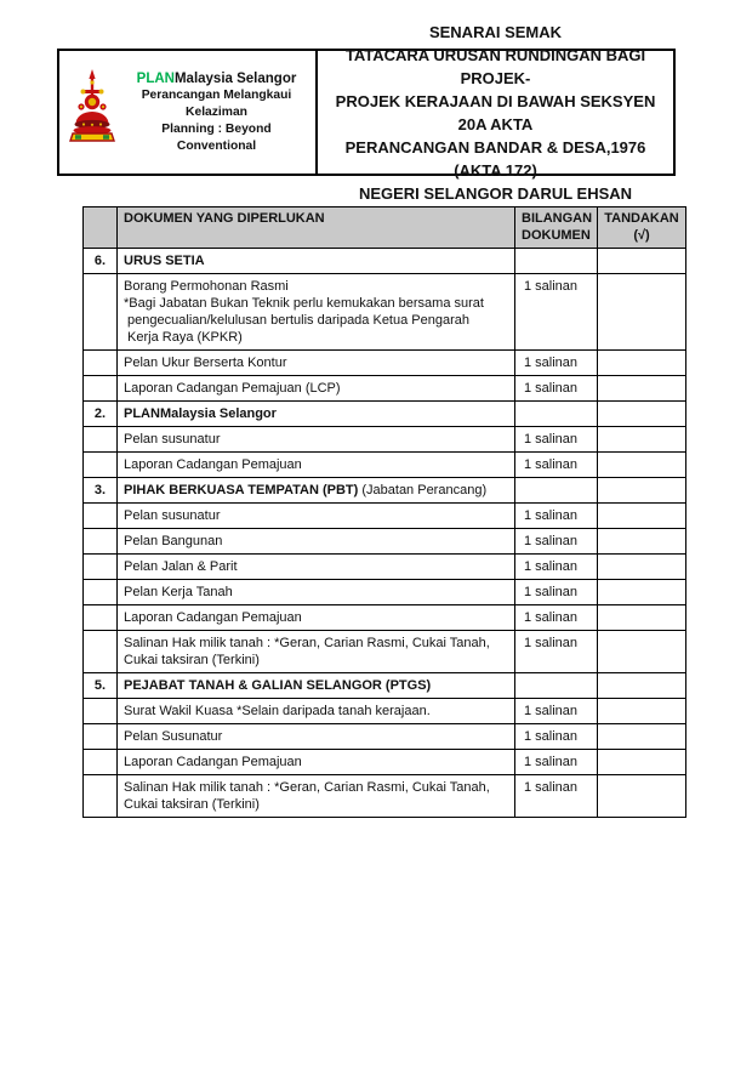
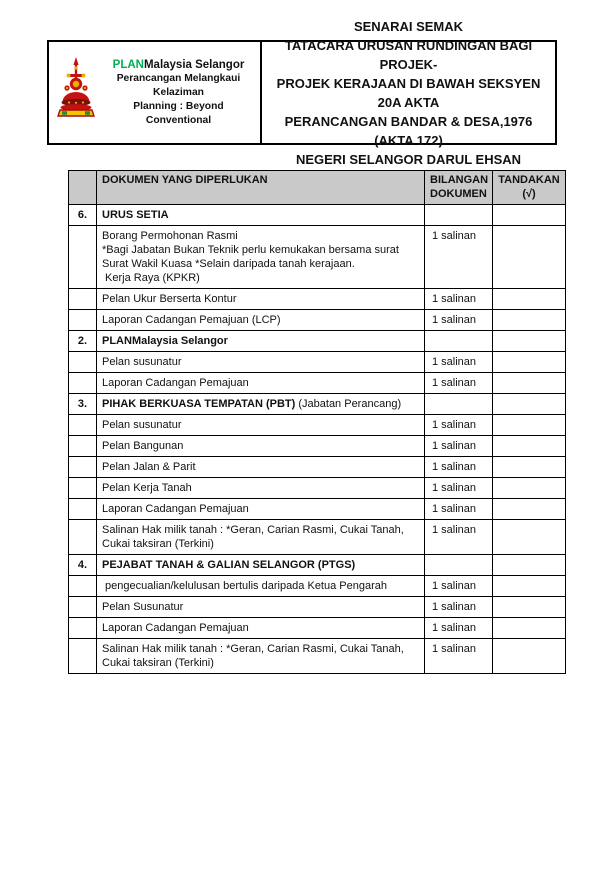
  PLANMalaysia Selangor
  Perancangan Melangkaui Kelaziman
  Planning : Beyond Conventional
  SENARAI SEMAK
  TATACARA URUSAN RUNDINGAN BAGI PROJEK-
  PROJEK KERAJAAN DI BAWAH SEKSYEN 20A AKTA
  PERANCANGAN BANDAR & DESA,1976 (AKTA 172)
  NEGERI SELANGOR DARUL EHSAN
  	DOKUMEN YANG DIPERLUKAN	BILANGAN DOKUMEN	TANDAKAN (√)
  6.	URUS SETIA
- 	Borang Permohonan Rasmi*Bagi Jabatan Bukan Teknik perlu kemukakan bersama surat pengecualian/kelulusan bertulis daripada Ketua Pengarah Kerja Raya (KPKR)	1 salinan
+ 	Borang Permohonan Rasmi*Bagi Jabatan Bukan Teknik perlu kemukakan bersama suratSurat Wakil Kuasa *Selain daripada tanah kerajaan. Kerja Raya (KPKR)	1 salinan
  	Pelan Ukur Berserta Kontur	1 salinan
  	Laporan Cadangan Pemajuan (LCP)	1 salinan
  2.	PLANMalaysia Selangor
  	Pelan susunatur	1 salinan
  	Laporan Cadangan Pemajuan	1 salinan
  3.	PIHAK BERKUASA TEMPATAN (PBT) (Jabatan Perancang)
  	Pelan susunatur	1 salinan
  	Pelan Bangunan	1 salinan
  	Pelan Jalan & Parit	1 salinan
  	Pelan Kerja Tanah	1 salinan
  	Laporan Cadangan Pemajuan	1 salinan
  	Salinan Hak milik tanah : *Geran, Carian Rasmi, Cukai Tanah,Cukai taksiran (Terkini)	1 salinan
- 5.	PEJABAT TANAH & GALIAN SELANGOR (PTGS)
+ 4.	PEJABAT TANAH & GALIAN SELANGOR (PTGS)
- 	Surat Wakil Kuasa *Selain daripada tanah kerajaan.	1 salinan
+ 	pengecualian/kelulusan bertulis daripada Ketua Pengarah	1 salinan
  	Pelan Susunatur	1 salinan
  	Laporan Cadangan Pemajuan	1 salinan
  	Salinan Hak milik tanah : *Geran, Carian Rasmi, Cukai Tanah,Cukai taksiran (Terkini)	1 salinan
